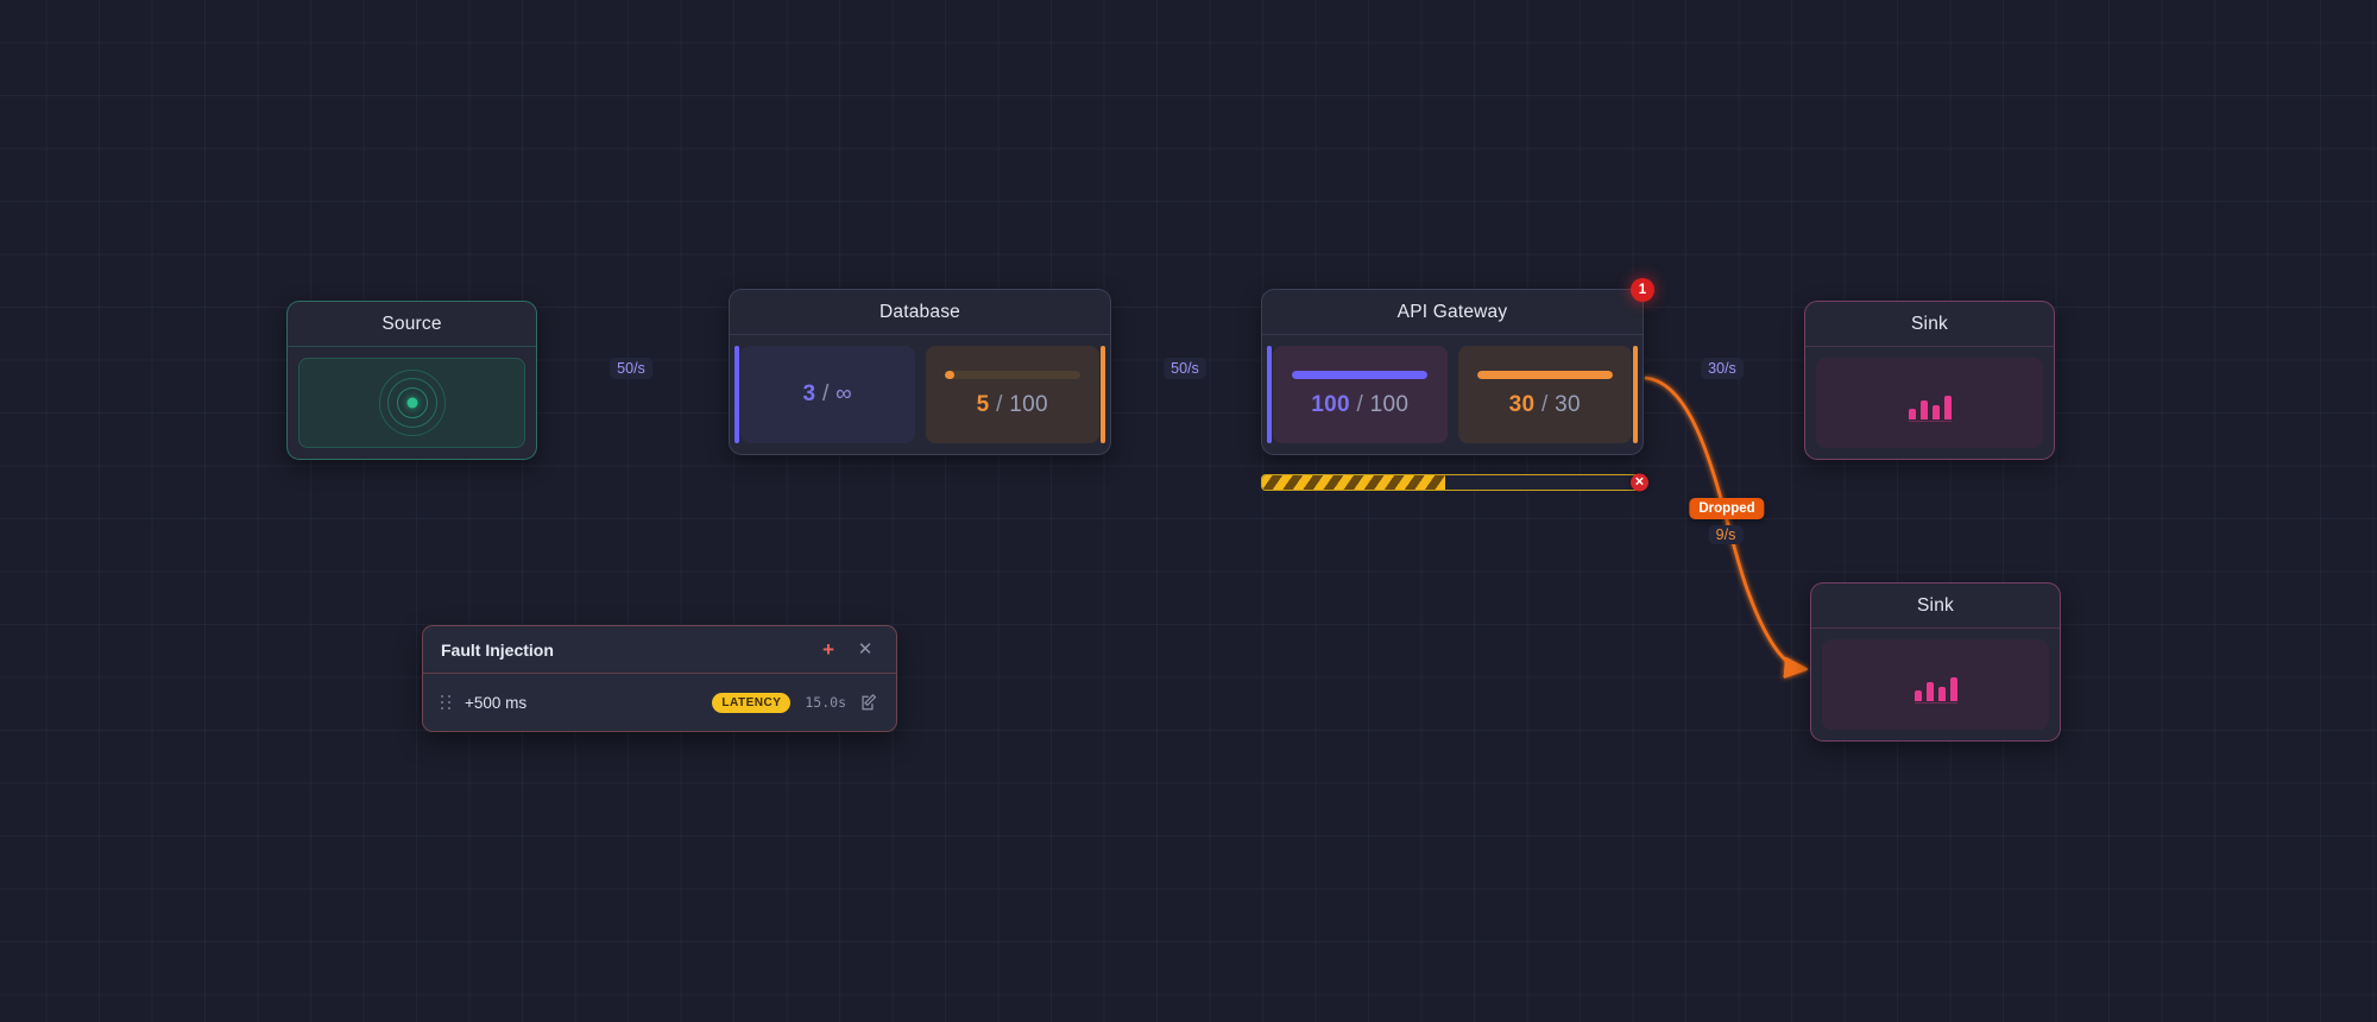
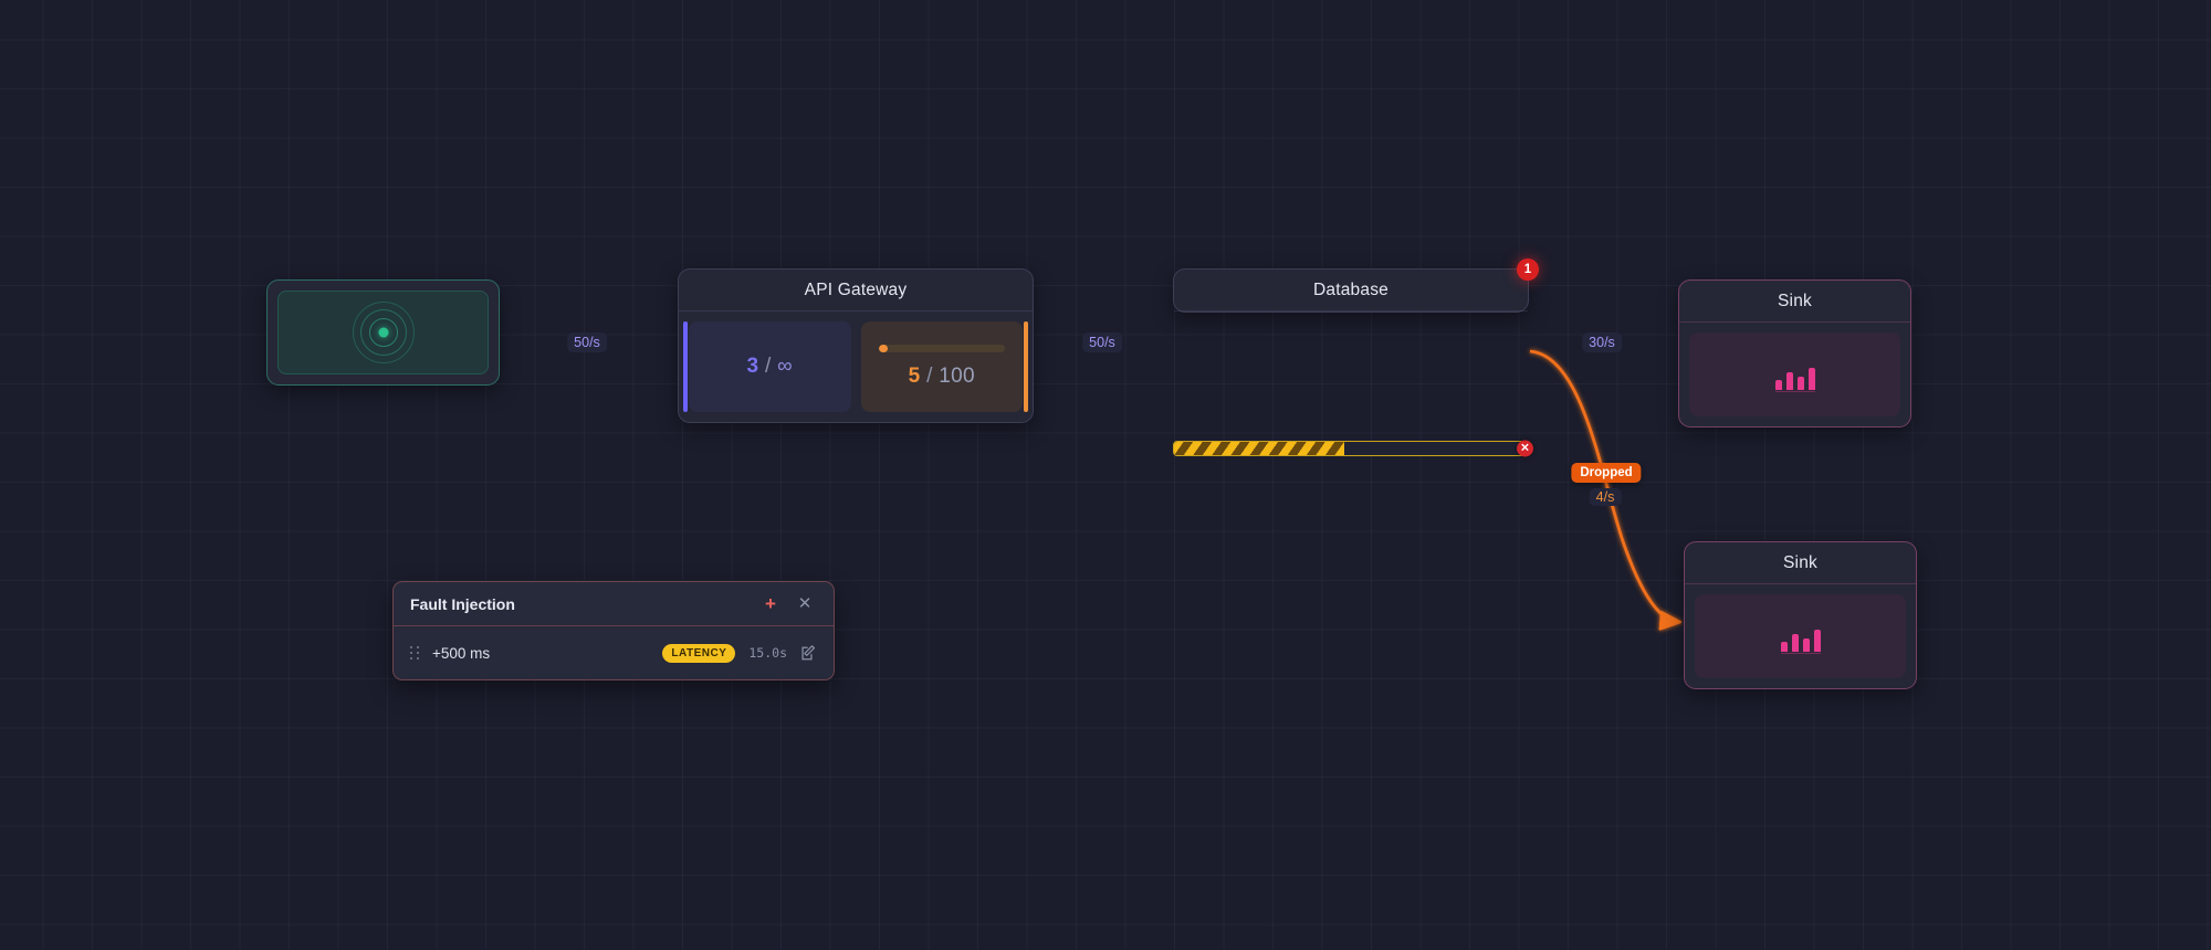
- Source
- Database
+ API Gateway
  3 / ∞
  5 / 100
  1
- API Gateway
+ Database
- 100 / 100
- 30 / 30
  ✕
  Sink
  Sink
  50/s
  50/s
  30/s
  Dropped
- 9/s
+ 4/s
  Fault Injection
  +
  ✕
  +500 ms
  LATENCY
  15.0s
